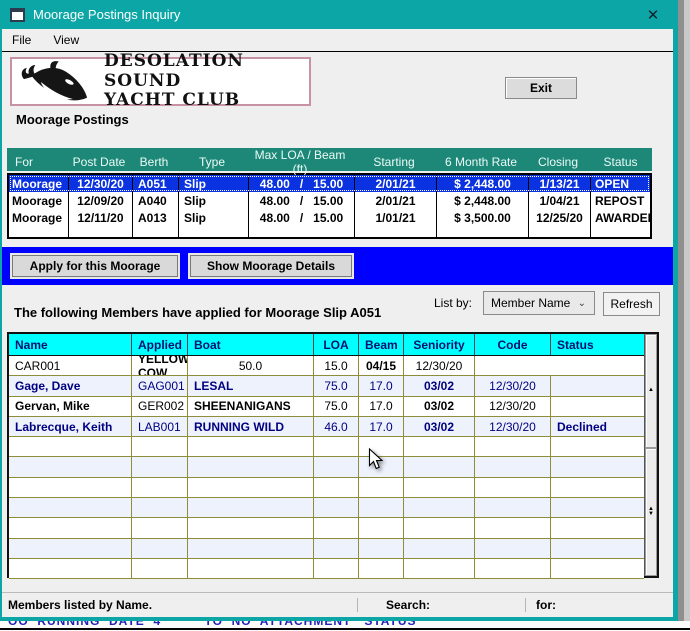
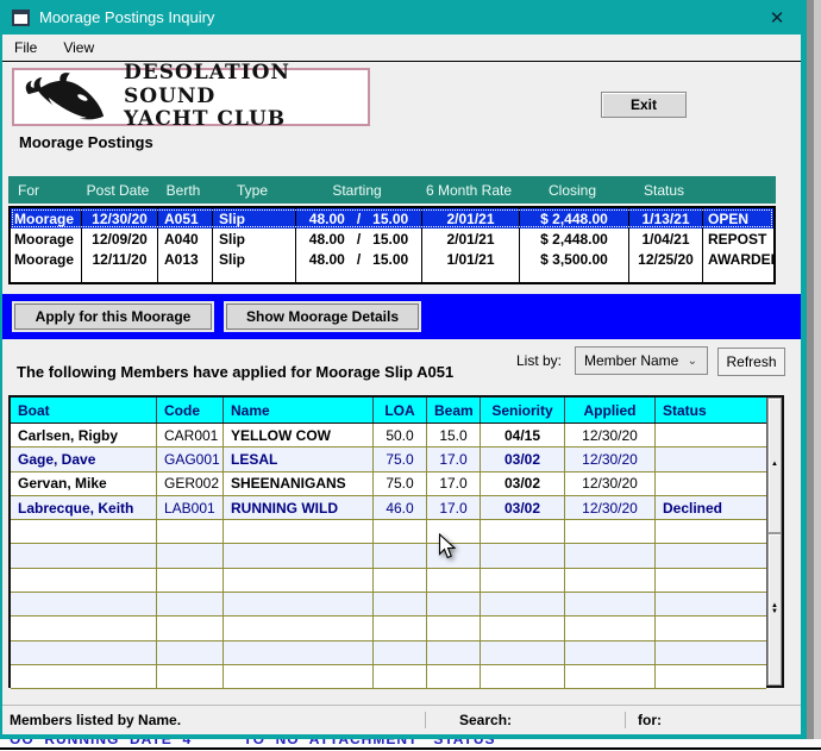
  Moorage Postings Inquiry
  ✕
  File
  View
  DESOLATION SOUND
  YACHT CLUB
  Exit
  Moorage Postings
  For
  Post Date
  Berth
  Type
- Max LOA / Beam (ft)
  Starting
  6 Month Rate
  Closing
  Status
  Moorage
  12/30/20
  A051
  Slip
  48.00 / 15.00
  2/01/21
  $ 2,448.00
  1/13/21
  OPEN
  Moorage
  12/09/20
  A040
  Slip
  48.00 / 15.00
  2/01/21
  $ 2,448.00
  1/04/21
  REPOST
  Moorage
  12/11/20
  A013
  Slip
  48.00 / 15.00
  1/01/21
  $ 3,500.00
  12/25/20
  AWARDE
  Apply for this Moorage
  Show Moorage Details
  List by:
  Member Name
  ⌄
  Refresh
  The following Members have applied for Moorage Slip A051
- Name
+ Boat
- Applied
+ Code
- Boat
+ Name
  LOA
  Beam
  Seniority
- Code
+ Applied
  Status
+ Carlsen, Rigby
  CAR001
  YELLOW COW
  50.0
  15.0
  04/15
  12/30/20
  Gage, Dave
  GAG001
  LESAL
  75.0
  17.0
  03/02
  12/30/20
  Gervan, Mike
  GER002
  SHEENANIGANS
  75.0
  17.0
  03/02
  12/30/20
  Labrecque, Keith
  LAB001
  RUNNING WILD
  46.0
  17.0
  03/02
  12/30/20
  Declined
  Members listed by Name.
  Search:
  for:
  OO RUNNING DATE 4 TO NO ATTACHMENT STATUS
